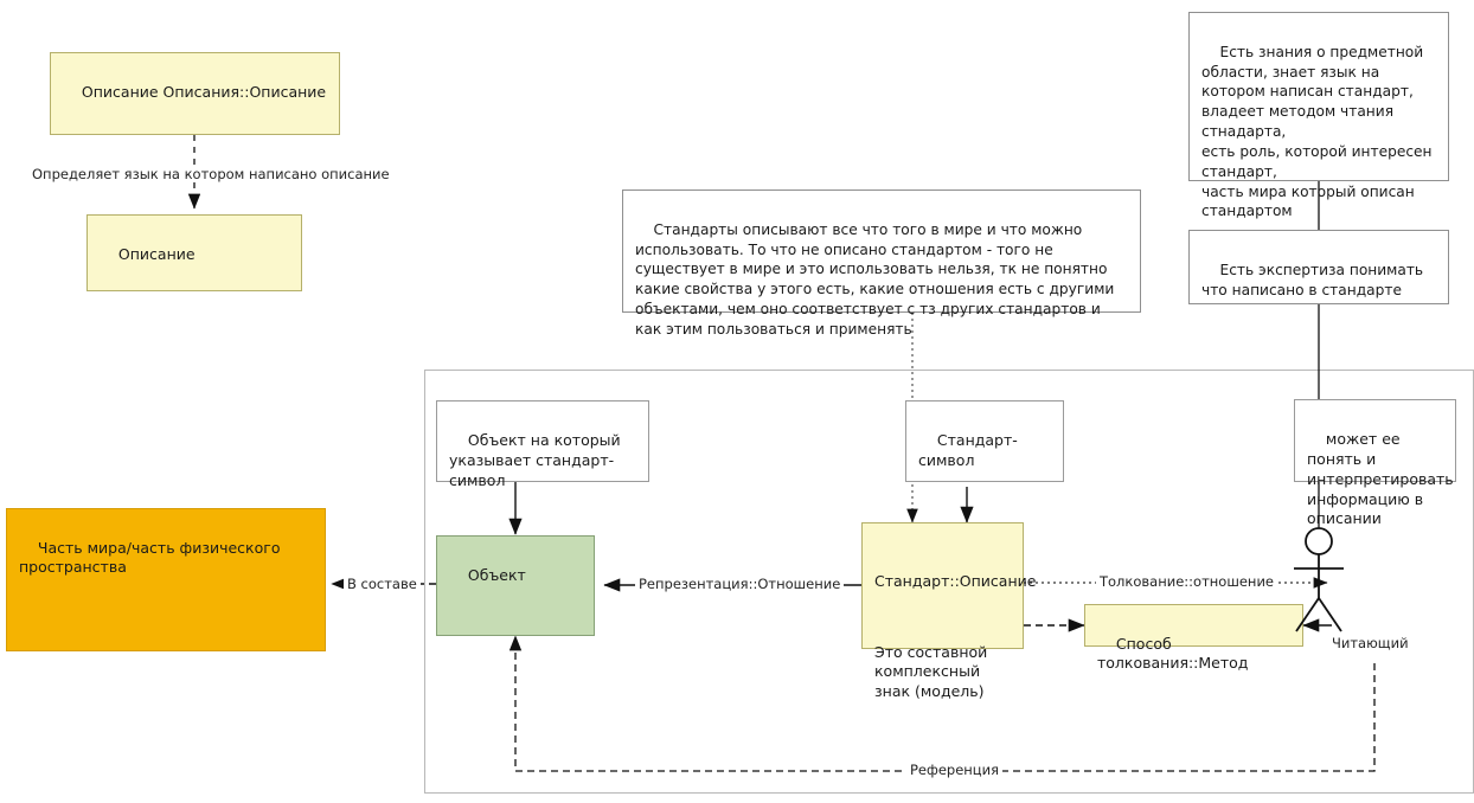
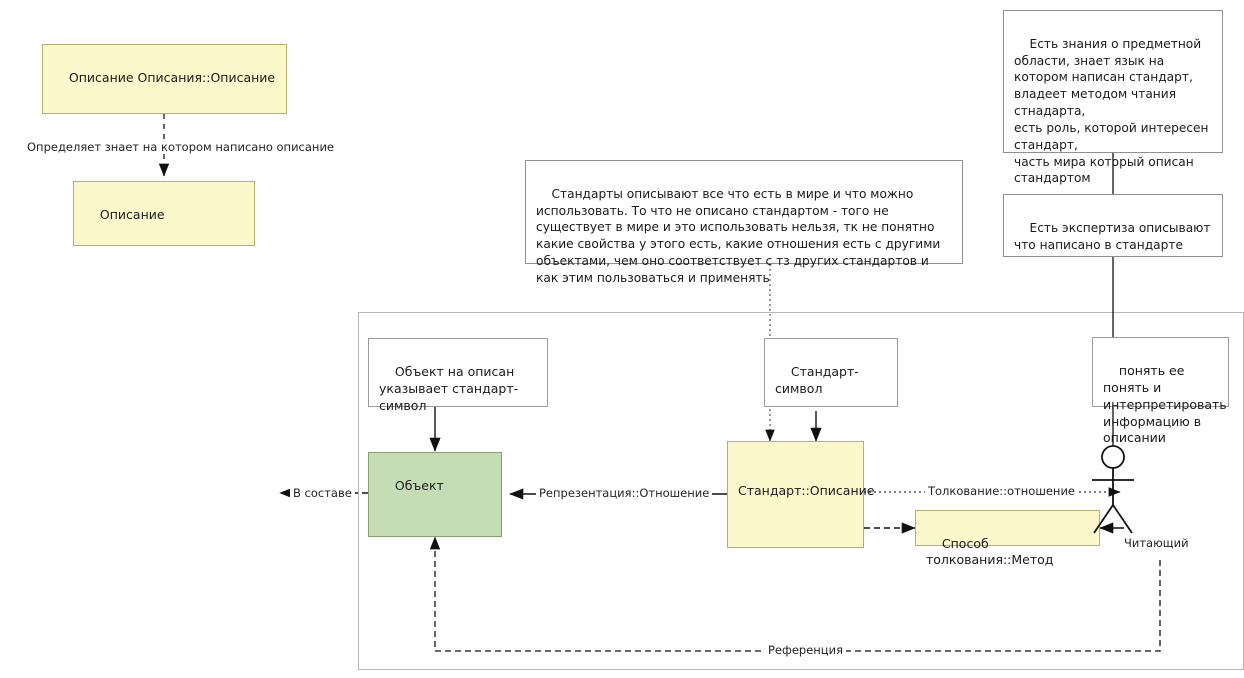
  Описание Описания::Описание
- Определяет язык на котором написано описание
+ Определяет знает на котором написано описание
  Описание
- Стандарты описывают все что того в мире и что можно использовать. То что не описано стандартом - того не существует в мире и это использовать нельзя, тк не понятно какие свойства у этого есть, какие отношения есть с другими объектами, чем оно соответствует с тз других стандартов и как этим пользоваться и применять
+ Стандарты описывают все что есть в мире и что можно использовать. То что не описано стандартом - того не существует в мире и это использовать нельзя, тк не понятно какие свойства у этого есть, какие отношения есть с другими объектами, чем оно соответствует с тз других стандартов и как этим пользоваться и применять
  Есть знания о предметной области, знает язык на котором написан стандарт,
  владеет методом чтания стнадарта,
  есть роль, которой интересен стандарт,
  часть мира который описан стандартом
- Есть экспертиза понимать что написано в стандарте
+ Есть экспертиза описывают что написано в стандарте
- может ее понять и интерпретировать информацию в описании
+ понять ее понять и интерпретировать информацию в описании
- Объект на который указывает стандарт-символ
+ Объект на описан указывает стандарт-символ
  Стандарт-символ
  Стандарт::Описание
- Это составной комплексный знак (модель)
  Объект
- Часть мира/часть физического пространства
  Способ толкования::Метод
  Читающий
  Репрезентация::Отношение
  Толкование::отношение
  В составе
  Референция
